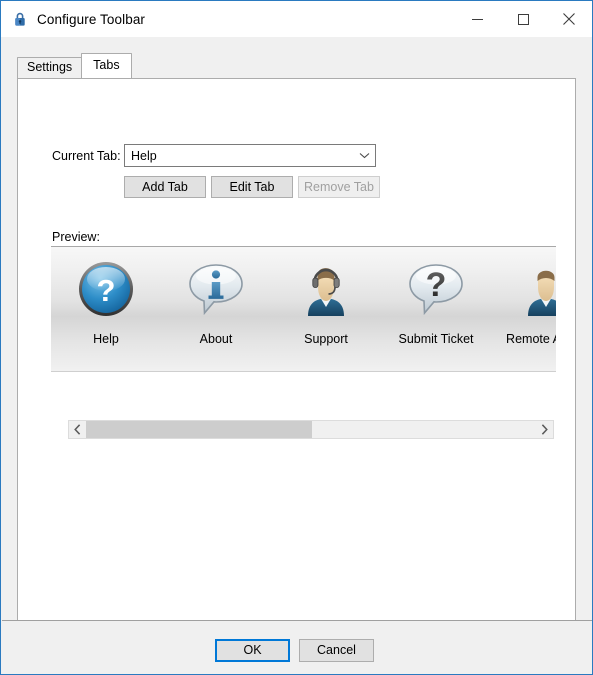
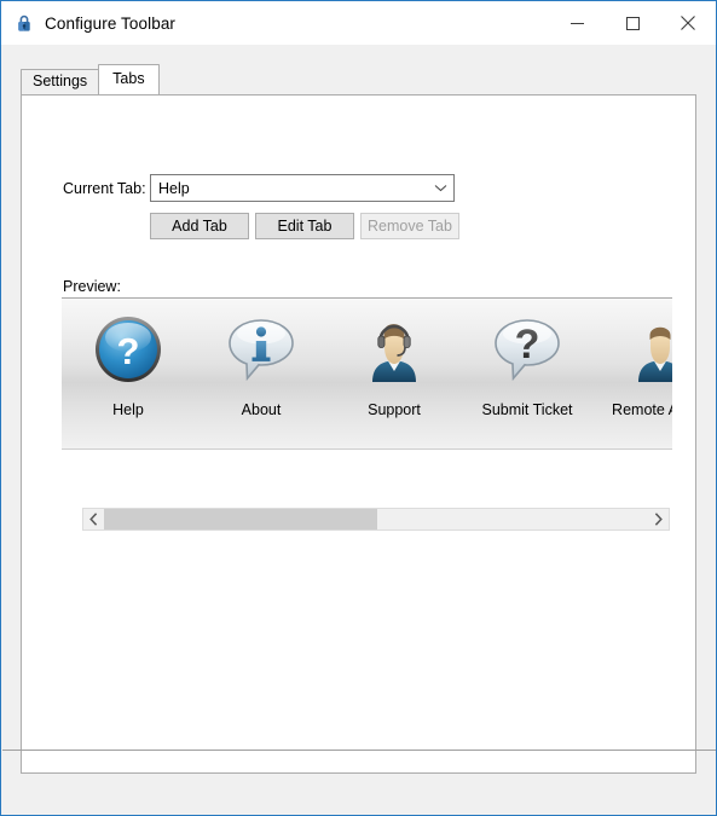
  Configure Toolbar
  Settings
  Tabs
  Current Tab:
  Help
  Add Tab
  Edit Tab
  Remove Tab
  Preview:
  ?
  Help
  About
  Support
  ?
  Submit Ticket
- OK
- Cancel
